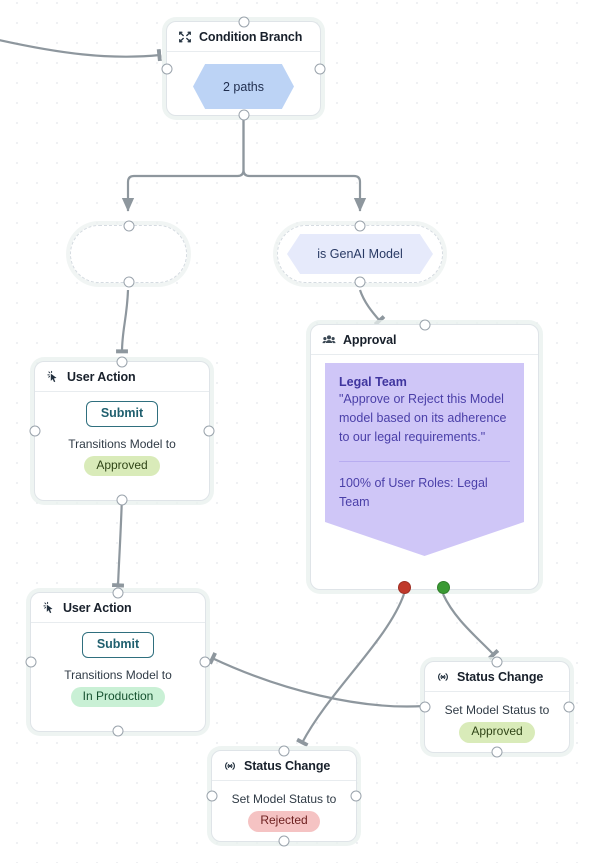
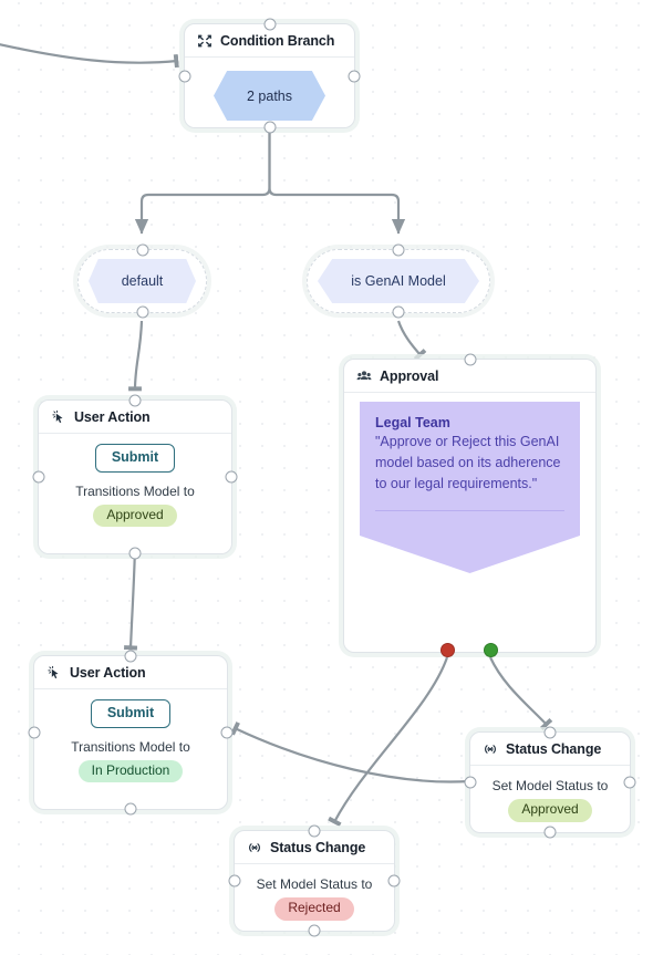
  Condition Branch
  2 paths
+ default
  is GenAI Model
  User Action
  Submit
  Transitions Model to
  Approved
  User Action
  Submit
  Transitions Model to
  In Production
  Approval
  Legal Team
- "Approve or Reject this Model model based on its adherence to our legal requirements."
+ "Approve or Reject this GenAI model based on its adherence to our legal requirements."
- 100% of User Roles: Legal Team
  Status Change
  Set Model Status to
  Approved
  Status Change
  Set Model Status to
  Rejected
